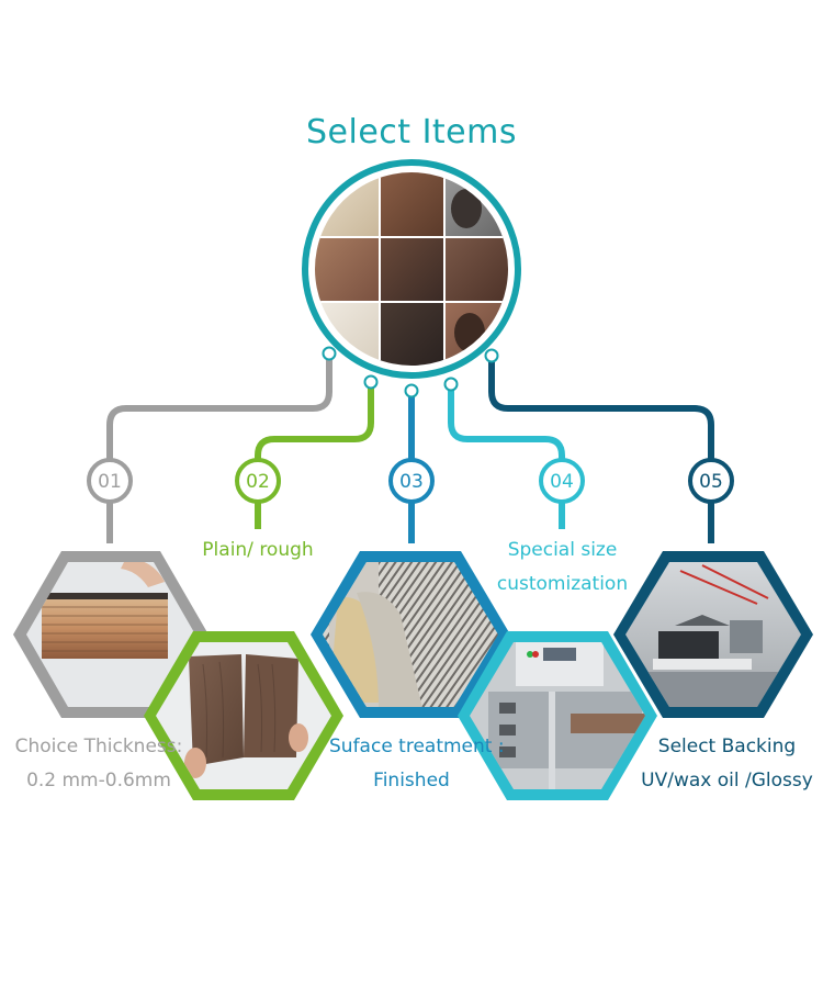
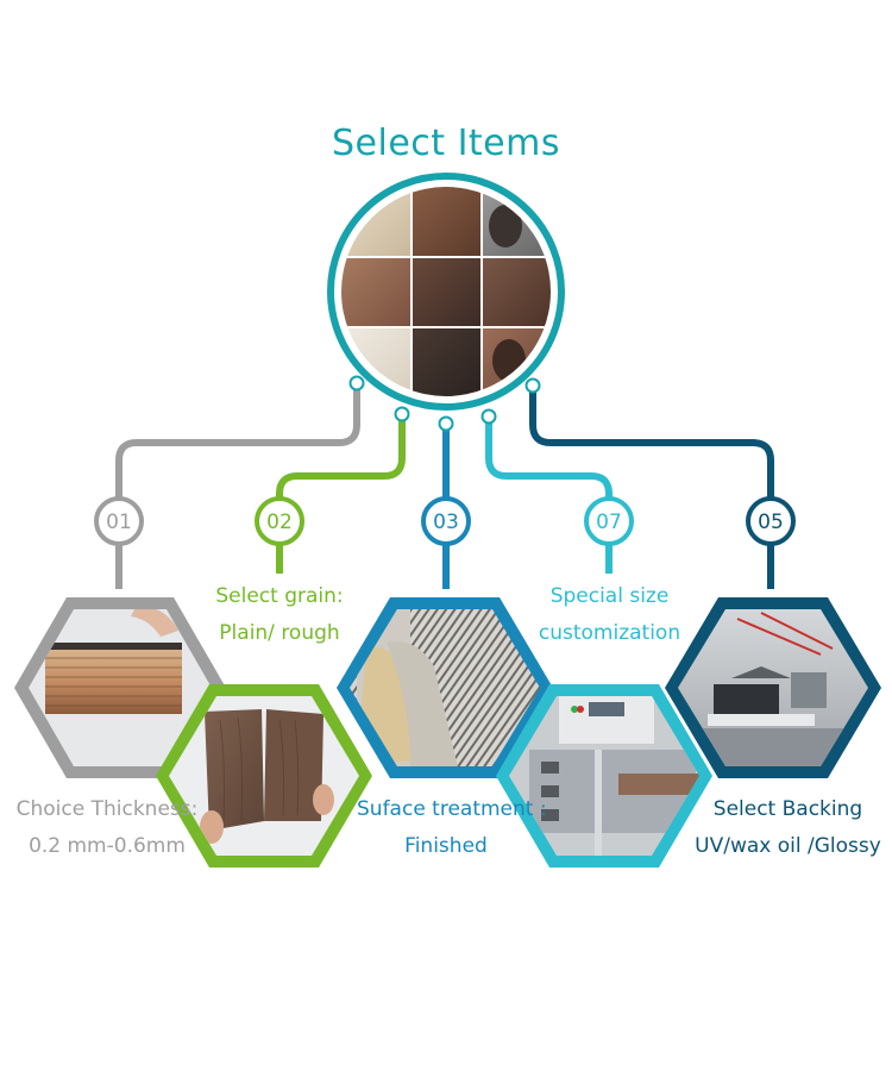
  Select Items
  01
  02
  03
- 04
+ 07
  05
  Choice Thickness:
  0.2 mm-0.6mm
+ Select grain:
  Plain/ rough
  Suface treatment :
  Finished
  Special size
  customization
  Select Backing
  UV/wax oil /Glossy
